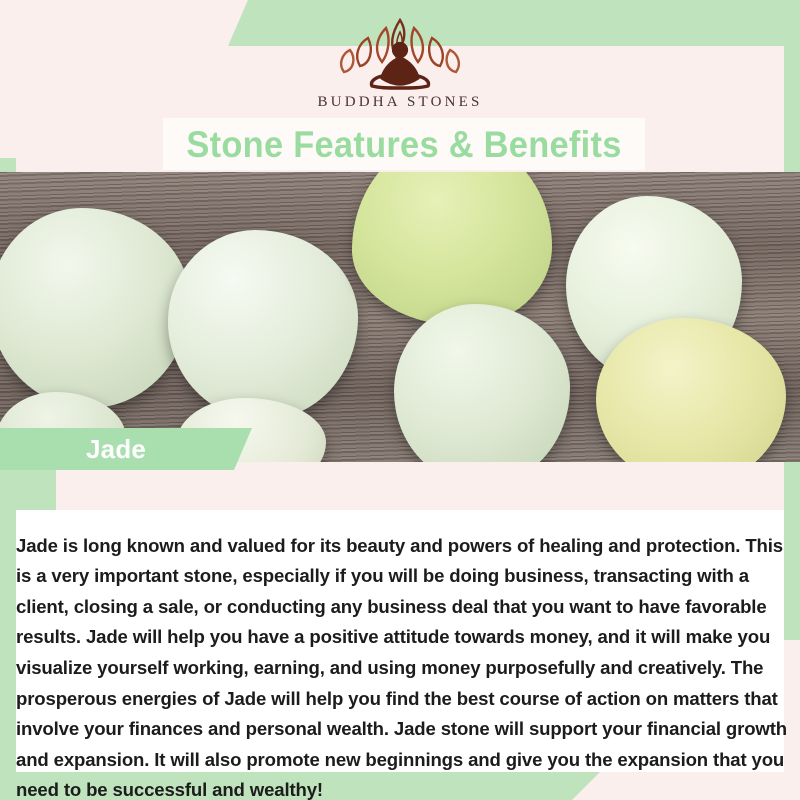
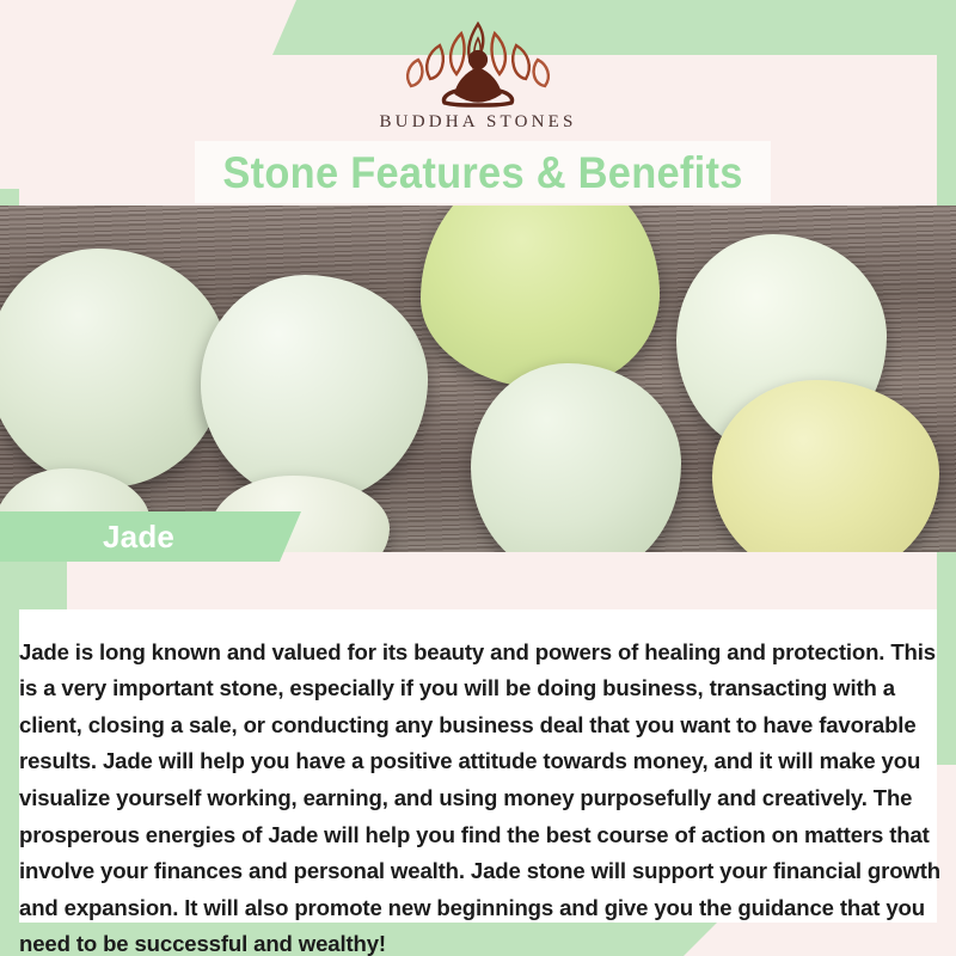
  BUDDHA STONES
  Stone Features & Benefits
  Jade
- Jade is long known and valued for its beauty and powers of healing and protection. This is a very important stone, especially if you will be doing business, transacting with a client, closing a sale, or conducting any business deal that you want to have favorable results. Jade will help you have a positive attitude towards money, and it will make you visualize yourself working, earning, and using money purposefully and creatively. The prosperous energies of Jade will help you find the best course of action on matters that involve your finances and personal wealth. Jade stone will support your financial growth and expansion. It will also promote new beginnings and give you the expansion that you need to be successful and wealthy!
+ Jade is long known and valued for its beauty and powers of healing and protection. This is a very important stone, especially if you will be doing business, transacting with a client, closing a sale, or conducting any business deal that you want to have favorable results. Jade will help you have a positive attitude towards money, and it will make you visualize yourself working, earning, and using money purposefully and creatively. The prosperous energies of Jade will help you find the best course of action on matters that involve your finances and personal wealth. Jade stone will support your financial growth and expansion. It will also promote new beginnings and give you the guidance that you need to be successful and wealthy!
